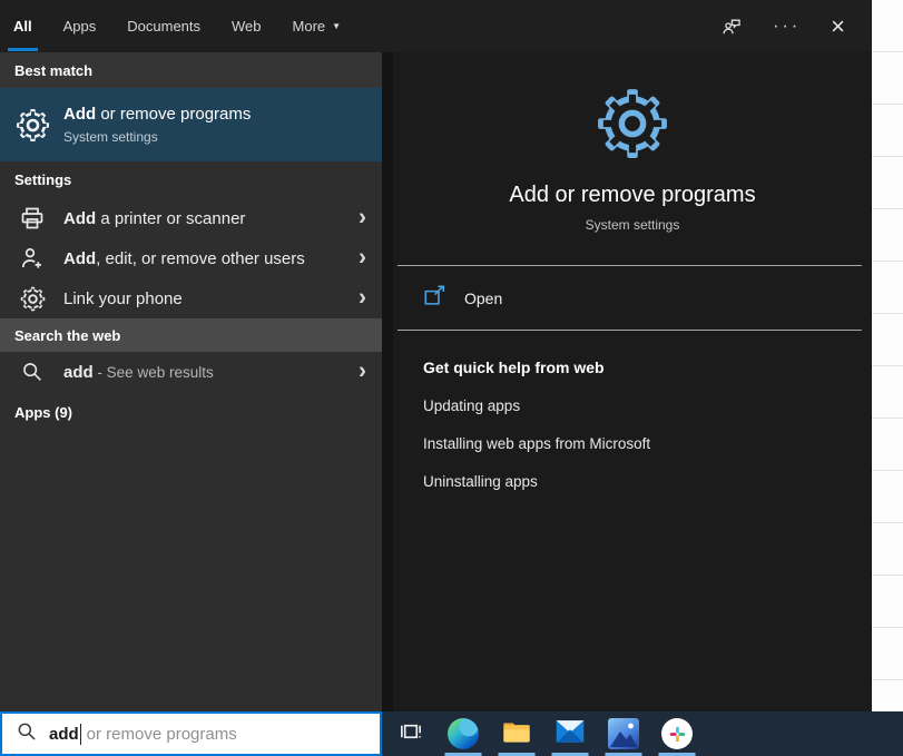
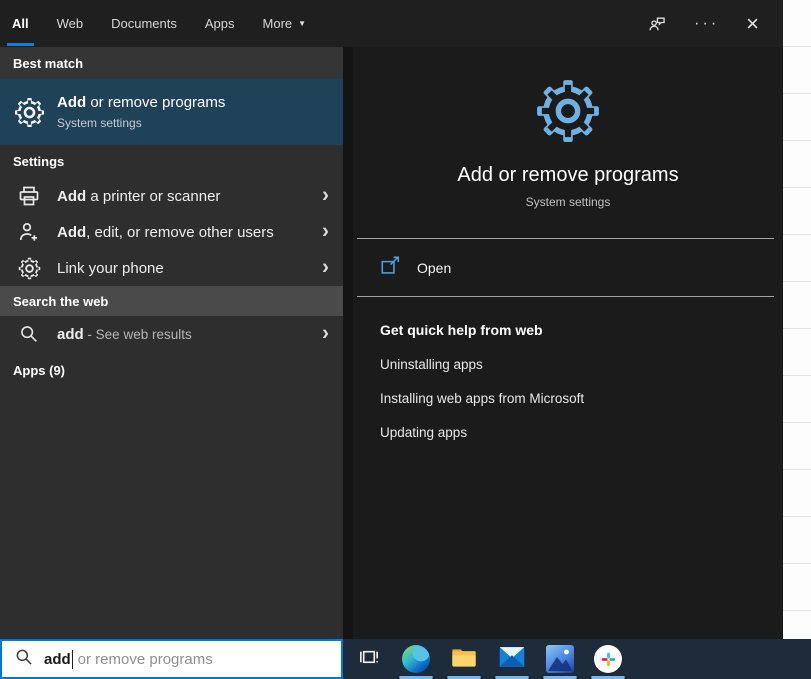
  All
- Apps
+ Web
  Documents
- Web
+ Apps
  More
  ▼
  ···
  ×
  Best match
  Add or remove programs
  System settings
  Settings
  Add a printer or scanner
  ›
  Add, edit, or remove other users
  ›
  Link your phone
  ›
  Search the web
  add - See web results
  ›
  Apps (9)
  Add or remove programs
  System settings
  Open
  Get quick help from web
- Updating apps
+ Uninstalling apps
  Installing web apps from Microsoft
- Uninstalling apps
+ Updating apps
  add
  or remove programs
